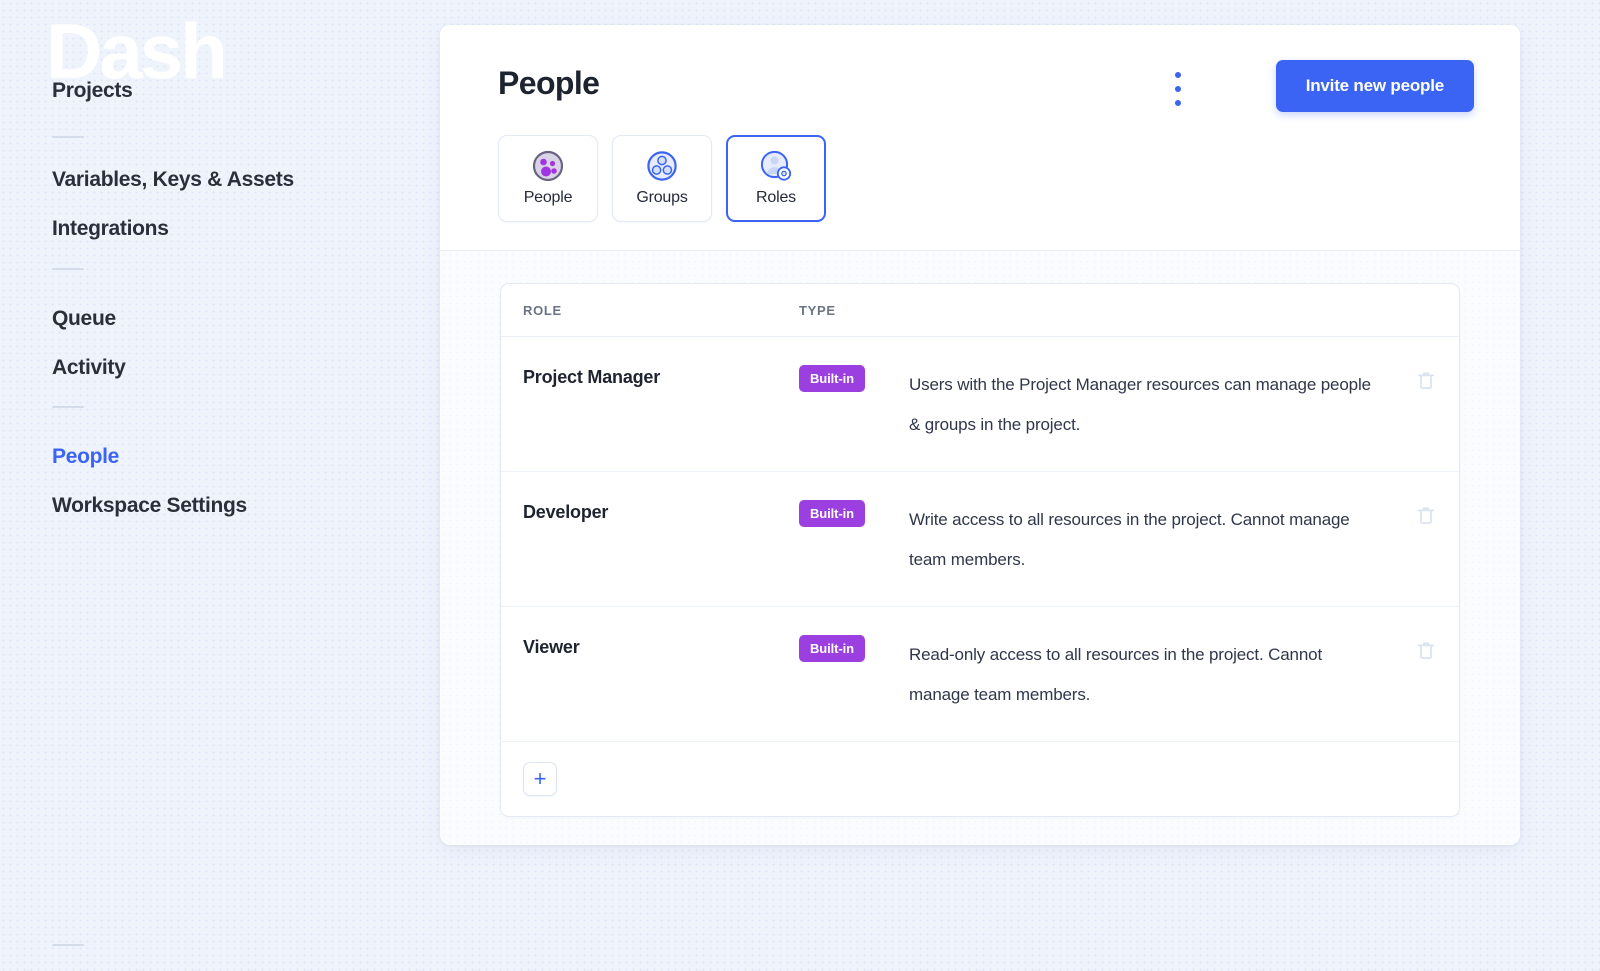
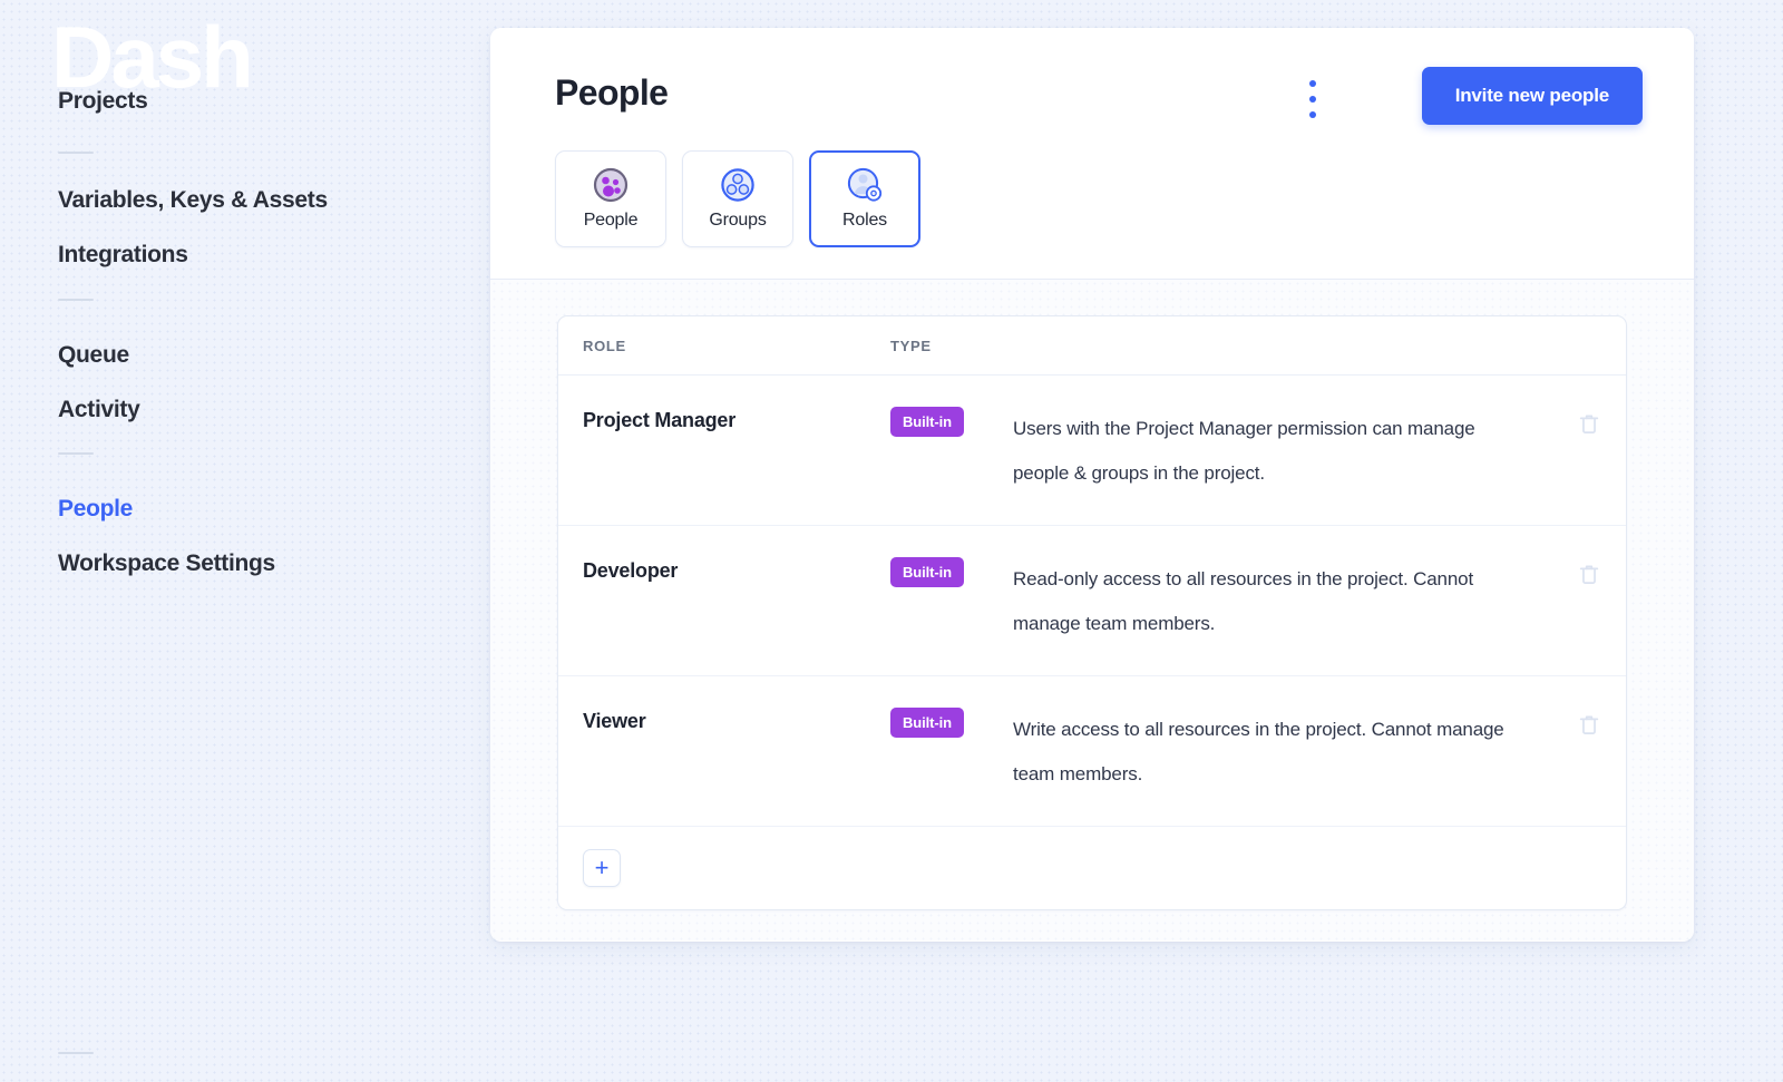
  Dash
  Projects
  Variables, Keys & Assets
  Integrations
  Queue
  Activity
  People
  Workspace Settings
  People
  Invite new people
  People
  Groups
  Roles
  ROLE
  TYPE
  Project Manager
  Built-in
- Users with the Project Manager resources can manage people & groups in the project.
+ Users with the Project Manager permission can manage people & groups in the project.
  Developer
  Built-in
- Write access to all resources in the project. Cannot manage team members.
+ Read-only access to all resources in the project. Cannot manage team members.
  Viewer
  Built-in
- Read-only access to all resources in the project. Cannot manage team members.
+ Write access to all resources in the project. Cannot manage team members.
  +
